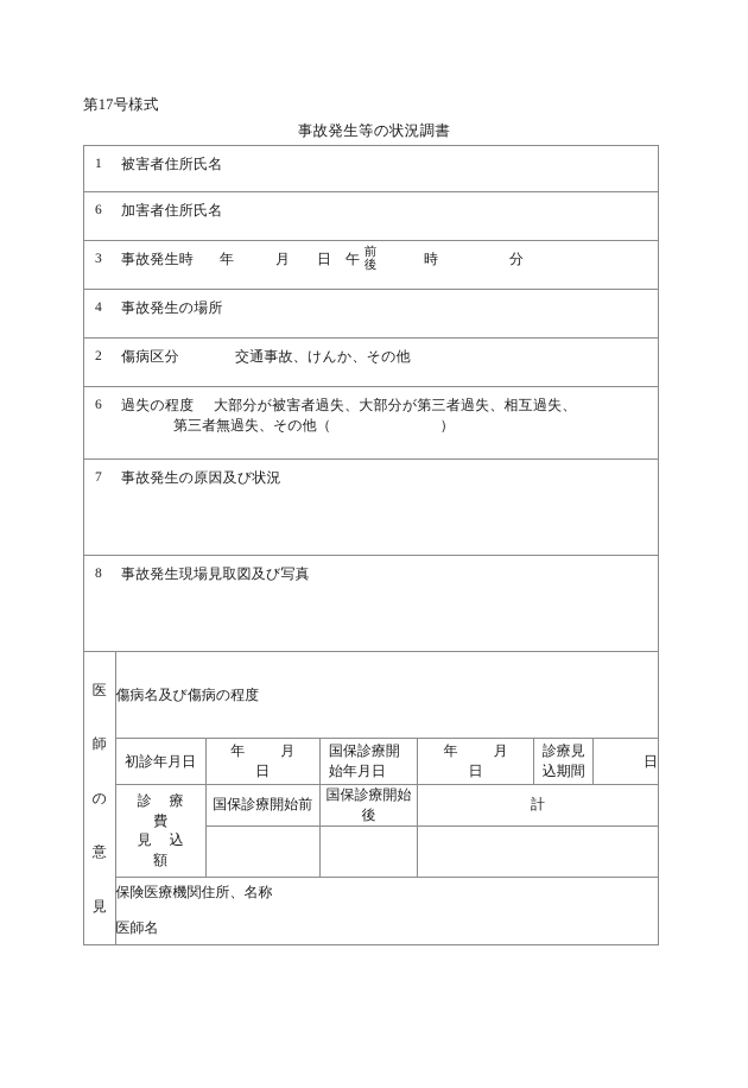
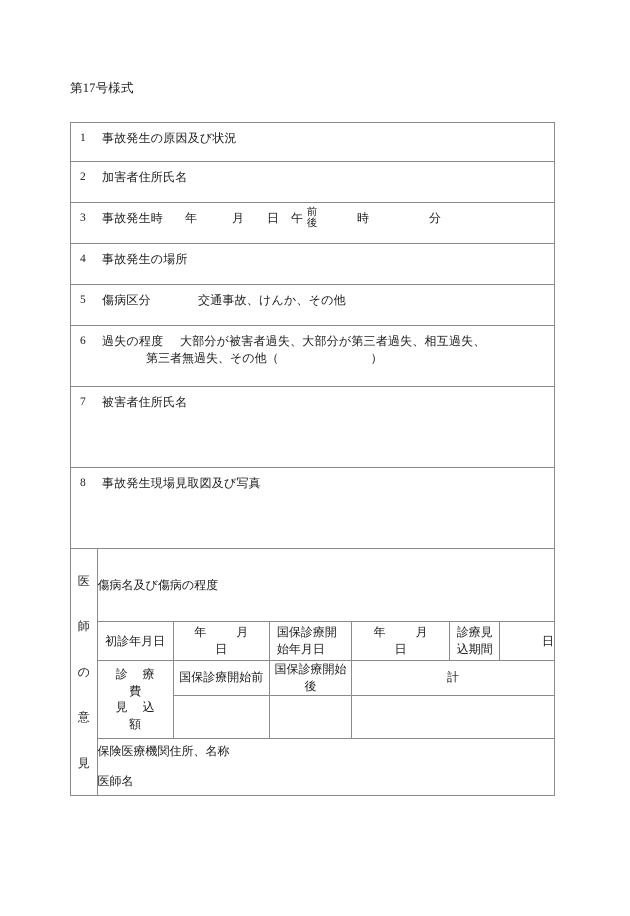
  第17号様式
- 事故発生等の状況調書
- 1 被害者住所氏名
+ 1 事故発生の原因及び状況
- 6 加害者住所氏名
+ 2 加害者住所氏名
  3 事故発生時 年 月 日 午 前後時 分
  4 事故発生の場所
- 2 傷病区分 交通事故、けんか、その他
+ 5 傷病区分 交通事故、けんか、その他
  6 過失の程度 大部分が被害者過失、大部分が第三者過失、相互過失、 第三者無過失、その他（ ）
- 7 事故発生の原因及び状況
+ 7 被害者住所氏名
  8 事故発生現場見取図及び写真
  医 師 の 意 見	傷病名及び傷病の程度
  初診年月日	年 月日	国保診療開 始年月日	年 月日	診療見 込期間	日
  診 療 費 見 込 額	国保診療開始前	国保診療開始後	計
  保険医療機関住所、名称 医師名
